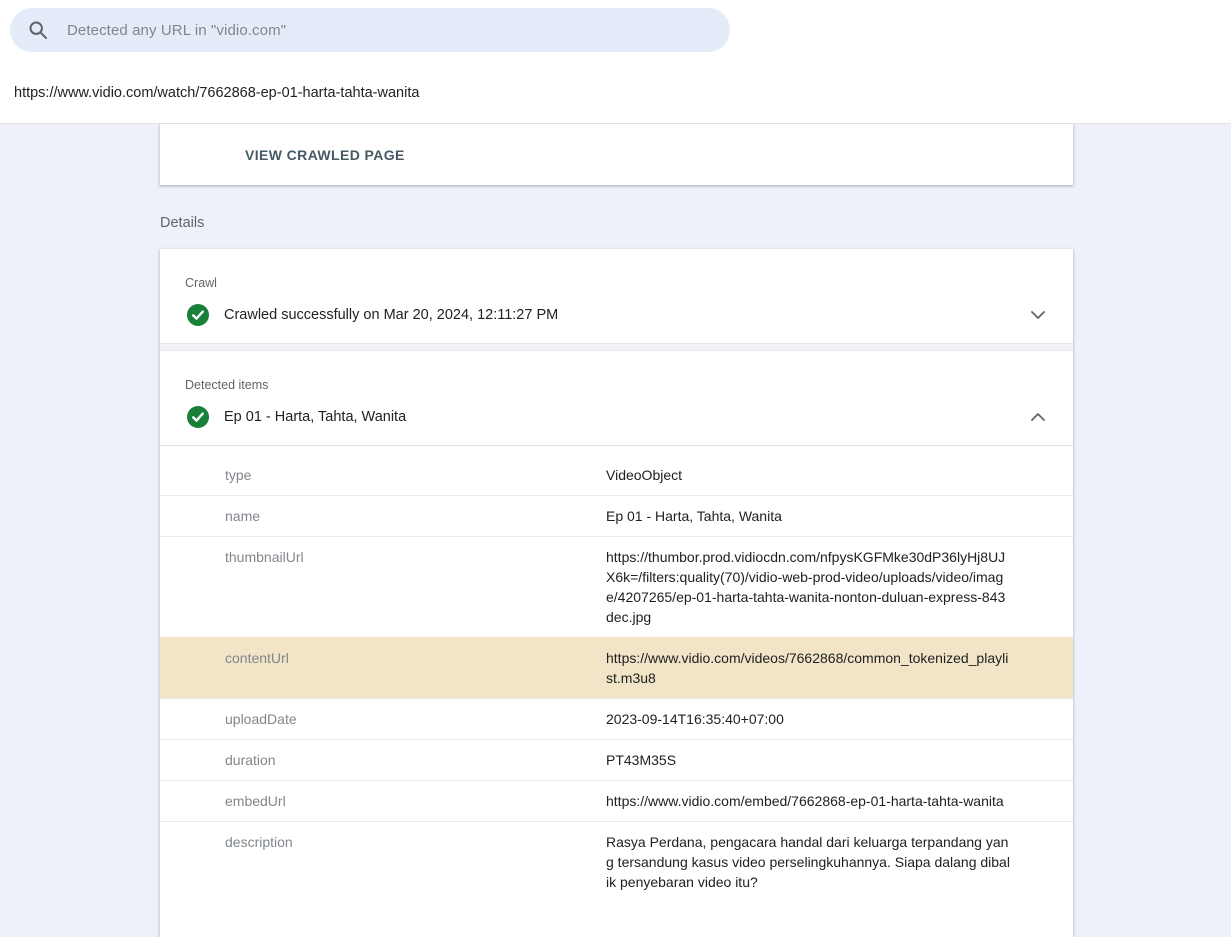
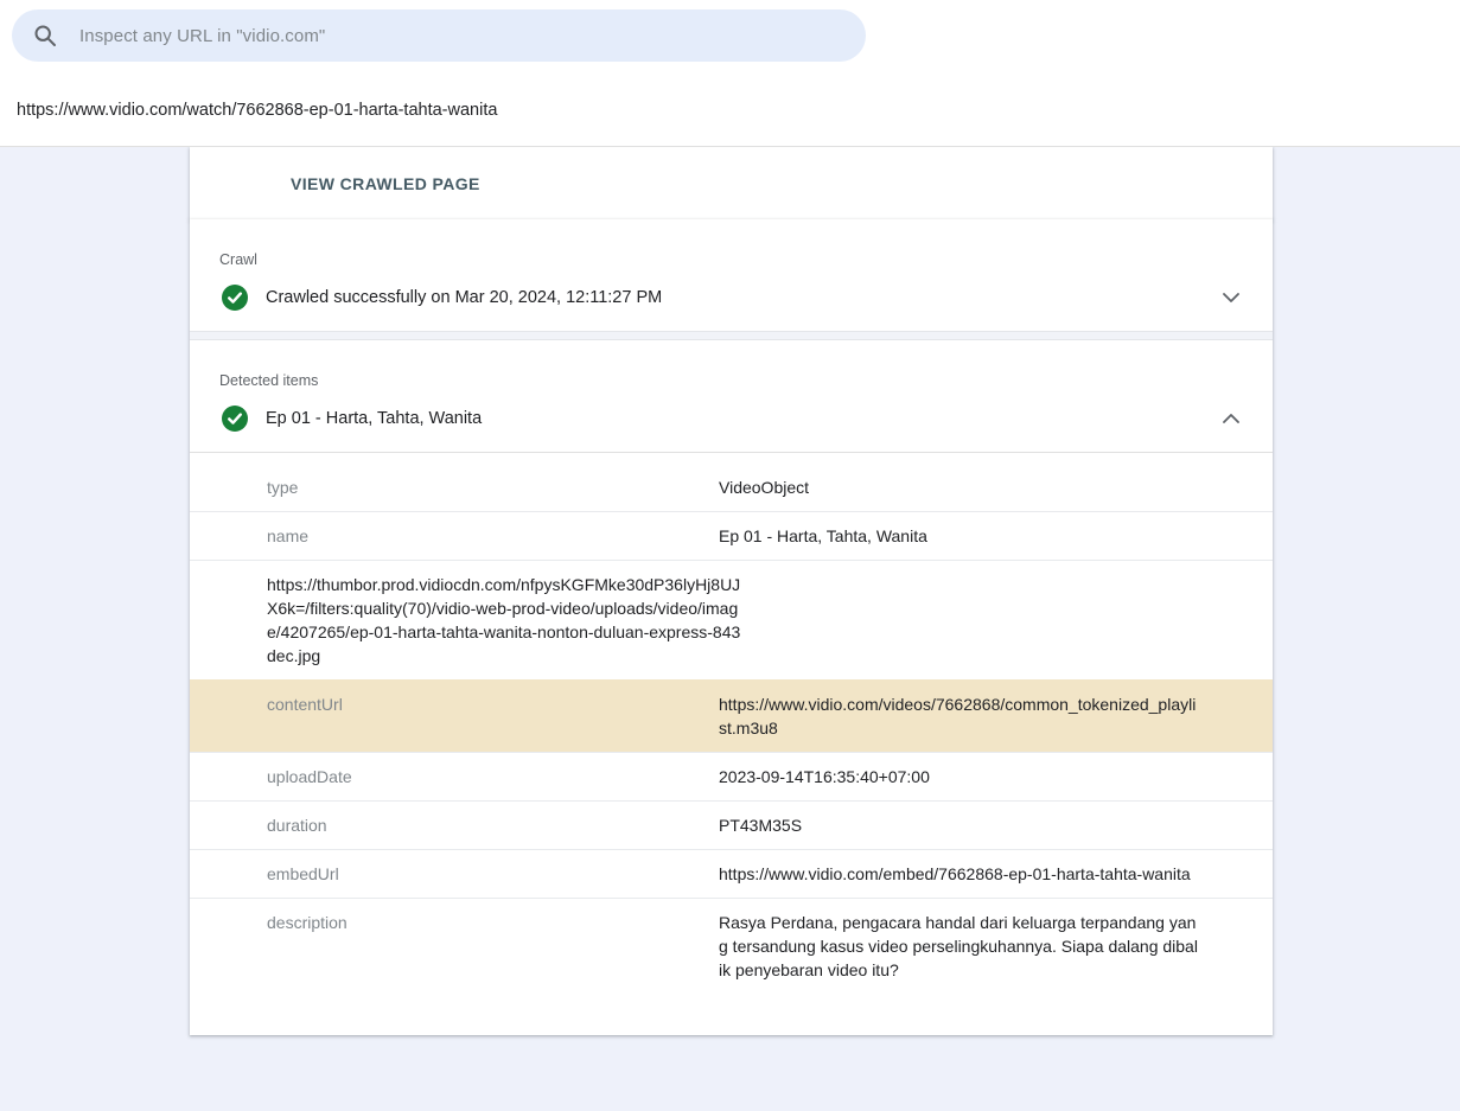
- Detected any URL in "vidio.com"
+ Inspect any URL in "vidio.com"
  https://www.vidio.com/watch/7662868-ep-01-harta-tahta-wanita
  VIEW CRAWLED PAGE
- Details
  Crawl
  Crawled successfully on Mar 20, 2024, 12:11:27 PM
  Detected items
  Ep 01 - Harta, Tahta, Wanita
  type
  VideoObject
  name
  Ep 01 - Harta, Tahta, Wanita
- thumbnailUrl
  https://thumbor.prod.vidiocdn.com/nfpysKGFMke30dP36lyHj8UJX6k=/filters:quality(70)/vidio-web-prod-video/uploads/video/image/4207265/ep-01-harta-tahta-wanita-nonton-duluan-express-843dec.jpg
  contentUrl
  https://www.vidio.com/videos/7662868/common_tokenized_playlist.m3u8
  uploadDate
  2023-09-14T16:35:40+07:00
  duration
  PT43M35S
  embedUrl
  https://www.vidio.com/embed/7662868-ep-01-harta-tahta-wanita
  description
  Rasya Perdana, pengacara handal dari keluarga terpandang yang tersandung kasus video perselingkuhannya. Siapa dalang dibalik penyebaran video itu?
